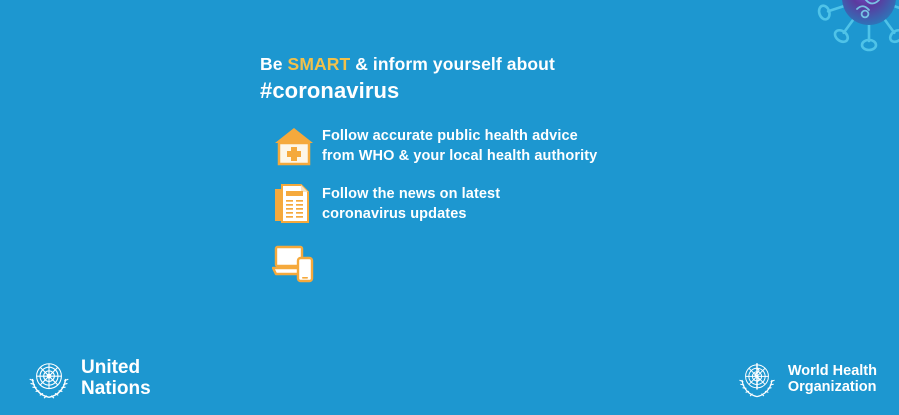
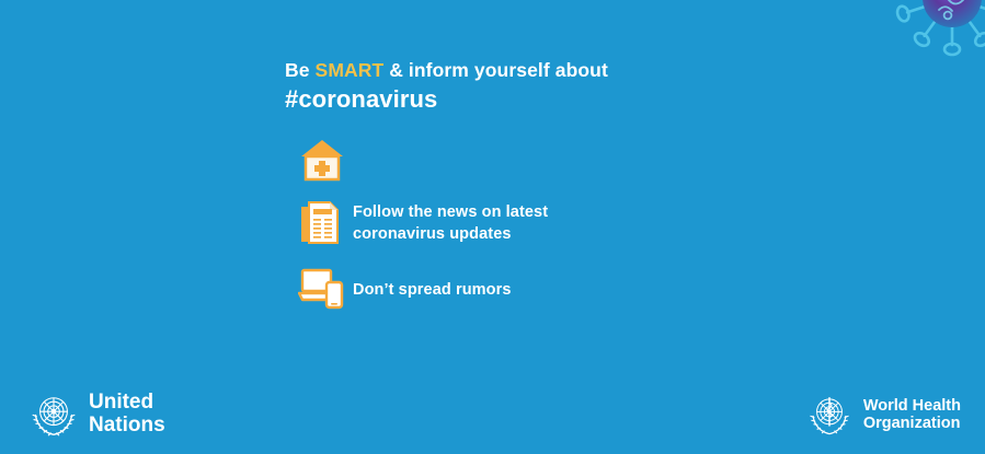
  Be SMART & inform yourself about
  #coronavirus
- Follow accurate public health advice
- from WHO & your local health authority
  Follow the news on latest
  coronavirus updates
+ Don’t spread rumors
  United
  Nations
  World Health
  Organization
